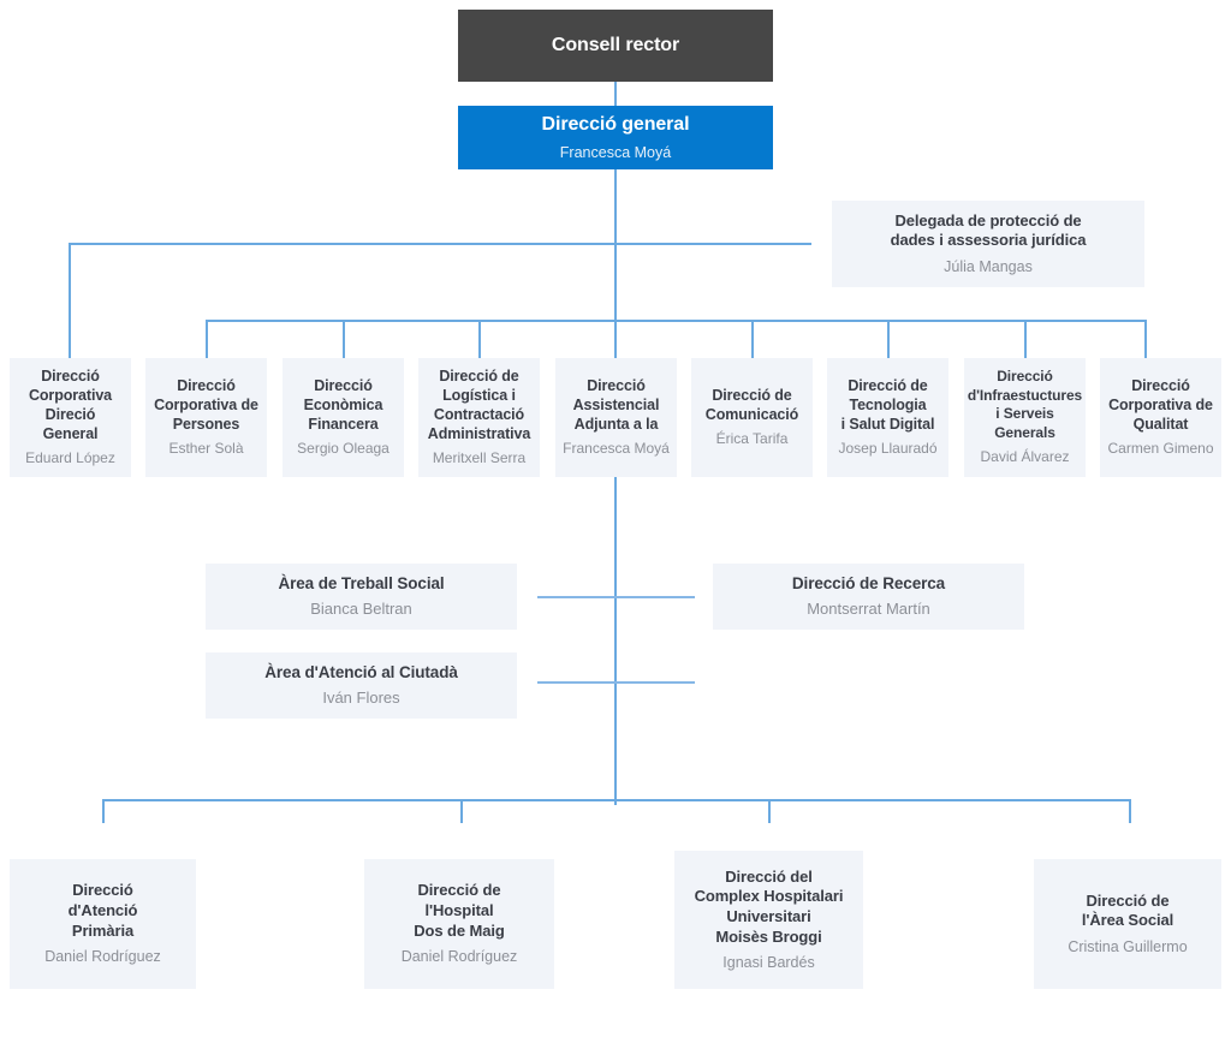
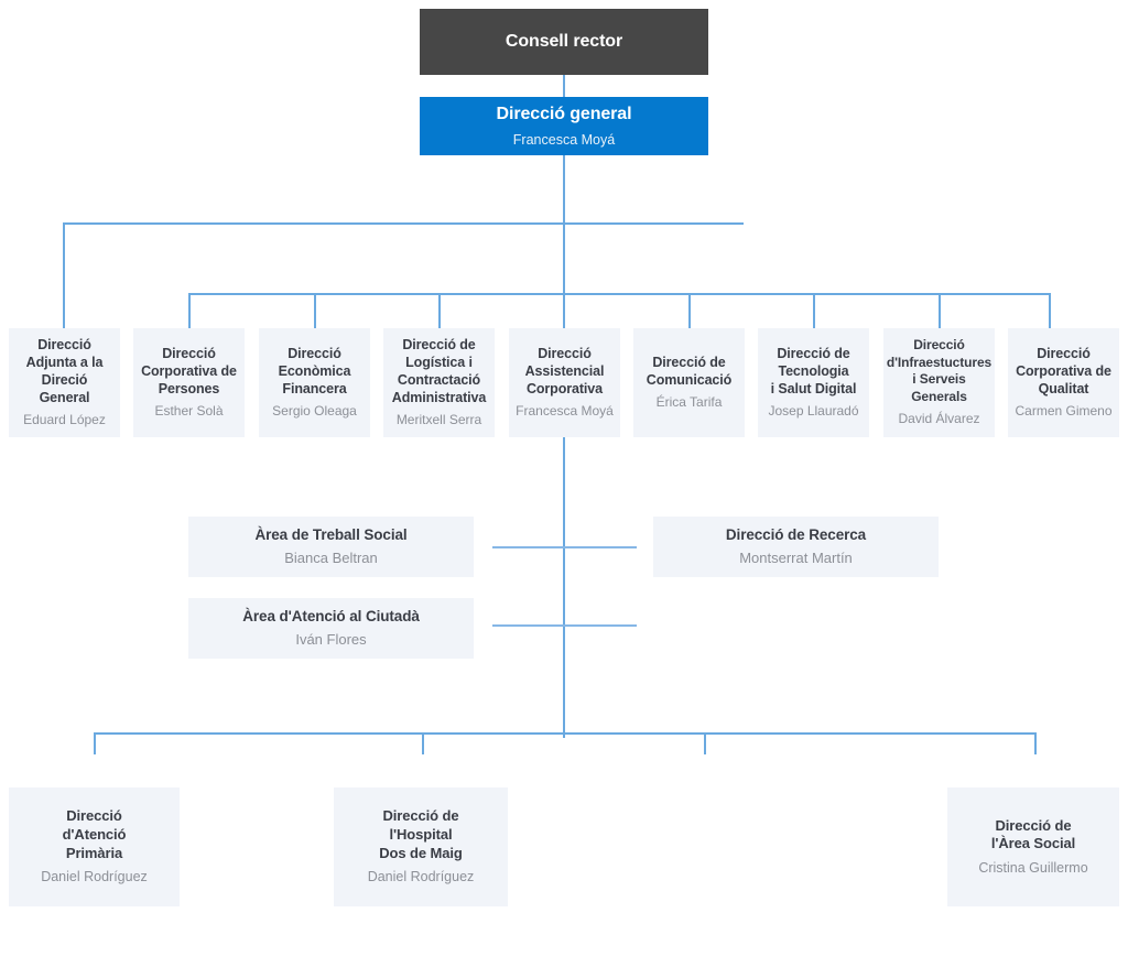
  Consell rector
  Direcció general
  Francesca Moyá
- Delegada de protecció de
- dades i assessoria jurídica
- Júlia Mangas
  Direcció
- Corporativa
+ Adjunta a la
  Direció General
  Eduard López
  Direcció
  Corporativa de
  Persones
  Esther Solà
  Direcció
  Econòmica
  Financera
  Sergio Oleaga
  Direcció de
  Logística i
  Contractació
  Administrativa
  Meritxell Serra
  Direcció
  Assistencial
- Adjunta a la
+ Corporativa
  Francesca Moyá
  Direcció de
  Comunicació
  Érica Tarifa
  Direcció de
  Tecnologia
  i Salut Digital
  Josep Llauradó
  Direcció
  d'Infraestuctures
  i Serveis Generals
  David Álvarez
  Direcció
  Corporativa de
  Qualitat
  Carmen Gimeno
  Àrea de Treball Social
  Bianca Beltran
  Àrea d'Atenció al Ciutadà
  Iván Flores
  Direcció de Recerca
  Montserrat Martín
  Direcció
  d'Atenció
  Primària
  Daniel Rodríguez
  Direcció de
  l'Hospital
  Dos de Maig
  Daniel Rodríguez
- Direcció del
- Complex Hospitalari
- Universitari
- Moisès Broggi
- Ignasi Bardés
  Direcció de
  l'Àrea Social
  Cristina Guillermo
